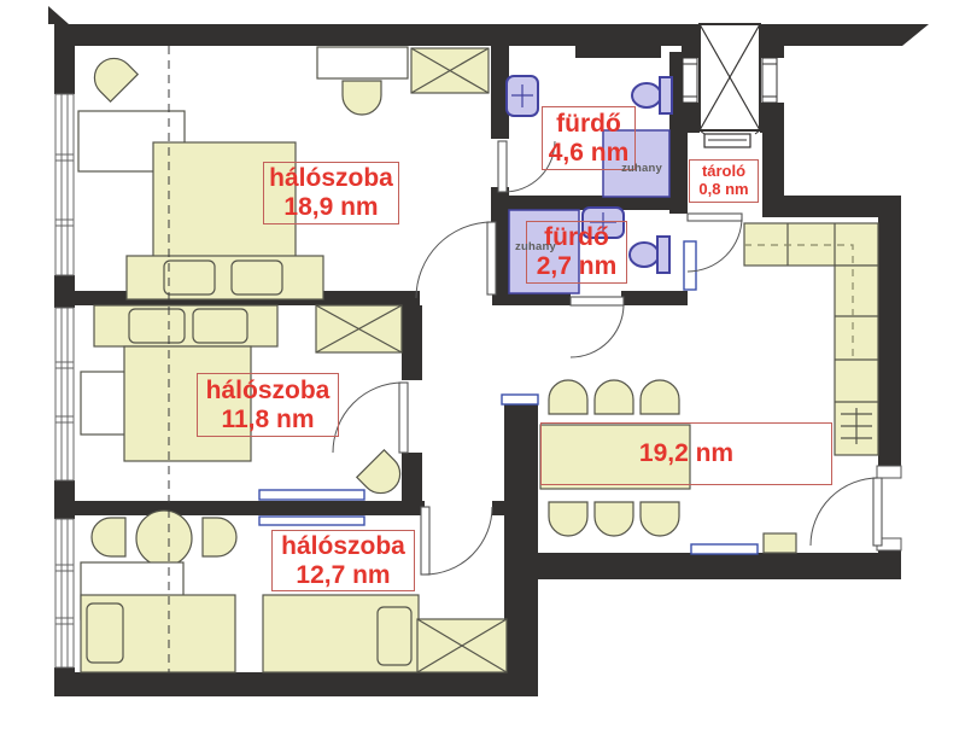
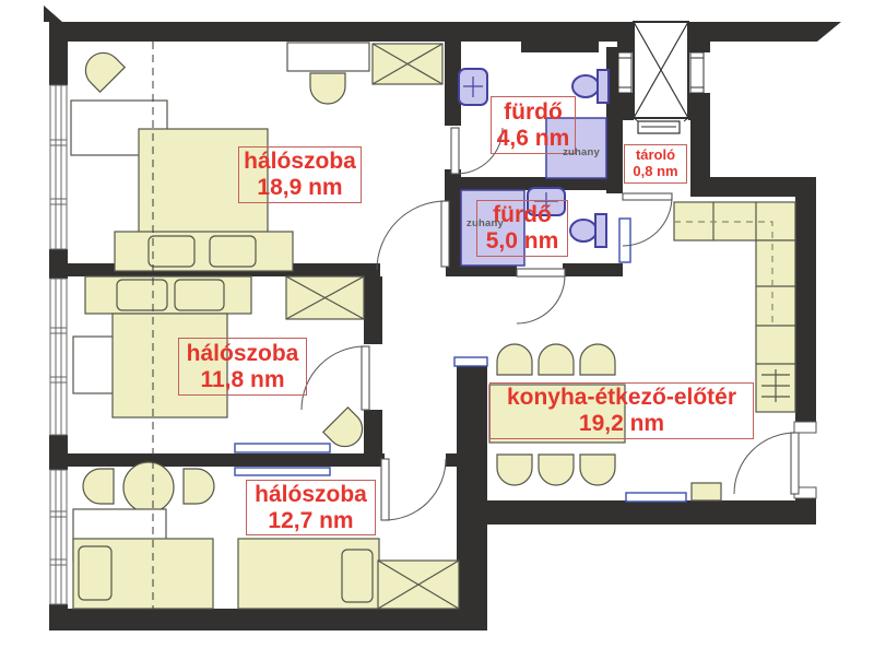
  hálószoba
  18,9 nm
  fürdő
  4,6 nm
  tároló
  0,8 nm
  fürdő
- 2,7 nm
+ 5,0 nm
  hálószoba
  11,8 nm
+ konyha-étkező-előtér
  19,2 nm
  hálószoba
  12,7 nm
  zuhany
  zuhany
